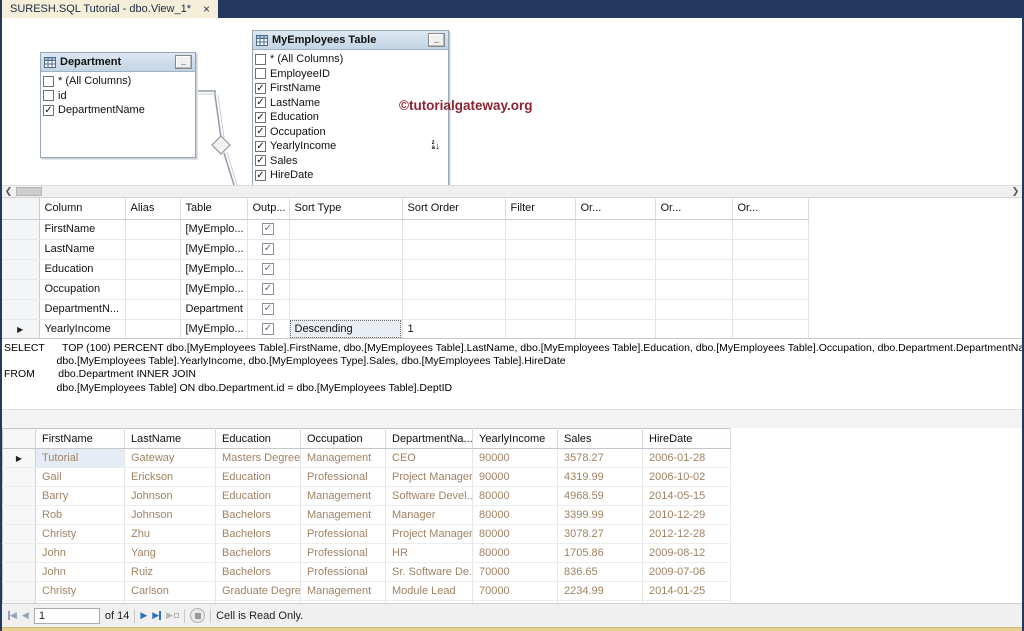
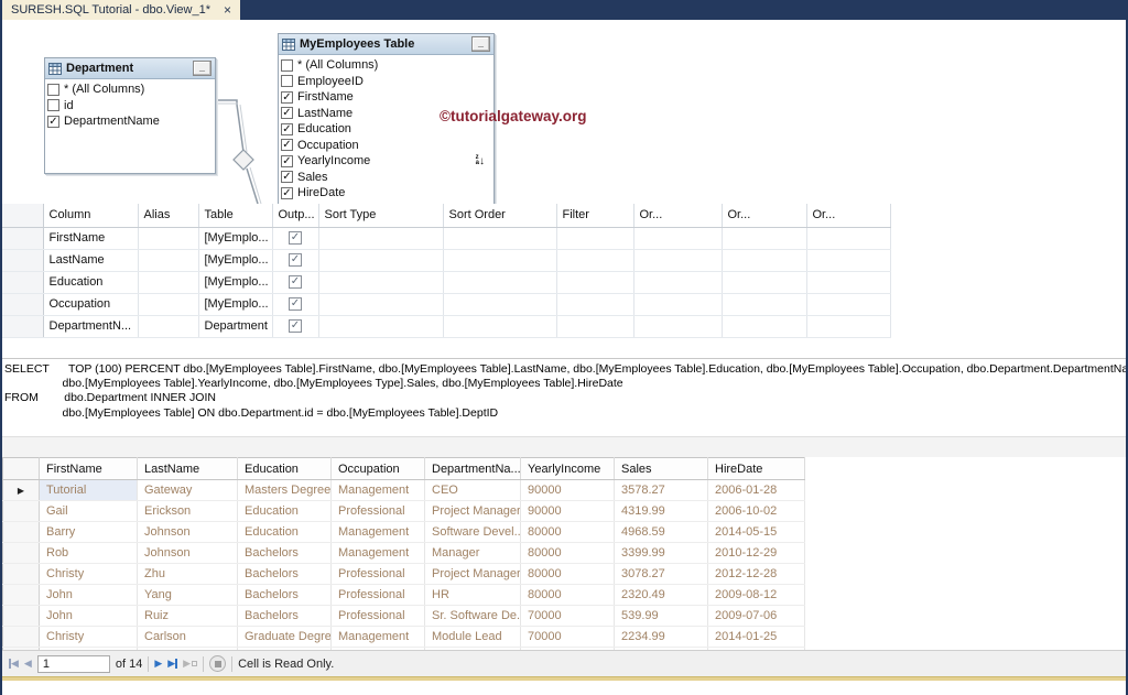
  SURESH.SQL Tutorial - dbo.View_1*
  ×
  Department
  _
  * (All Columns)
  id
  ✓
  DepartmentName
  MyEmployees Table
  _
  * (All Columns)
  EmployeeID
  ✓
  FirstName
  ✓
  LastName
  ✓
  Education
  ✓
  Occupation
  ✓
  YearlyIncome
  ↓
  ✓
  Sales
  ✓
  HireDate
  ©tutorialgateway.org
- ❮
- ❯
  	Column	Alias	Table	Outp...	Sort Type	Sort Order	Filter	Or...	Or...	Or...
  	FirstName		[MyEmplo...	✓
  	LastName		[MyEmplo...	✓
  	Education		[MyEmplo...	✓
  	Occupation		[MyEmplo...	✓
  	DepartmentN...		Department	✓
- ▶	YearlyIncome		[MyEmplo...	✓	Descending	1
  SELECT TOP (100) PERCENT dbo.[MyEmployees Table].FirstName, dbo.[MyEmployees Table].LastName, dbo.[MyEmployees Table].Education, dbo.[MyEmployees Table].Occupation, dbo.Department.DepartmentNa
  dbo.[MyEmployees Table].YearlyIncome, dbo.[MyEmployees Type].Sales, dbo.[MyEmployees Table].HireDate
  FROM dbo.Department INNER JOIN
  dbo.[MyEmployees Table] ON dbo.Department.id = dbo.[MyEmployees Table].DeptID
  	FirstName	LastName	Education	Occupation	DepartmentNa...	YearlyIncome	Sales	HireDate
  ▶	Tutorial	Gateway	Masters Degree	Management	CEO	90000	3578.27	2006-01-28
  	Gail	Erickson	Education	Professional	Project Manager	90000	4319.99	2006-10-02
  	Barry	Johnson	Education	Management	Software Devel..	80000	4968.59	2014-05-15
  	Rob	Johnson	Bachelors	Management	Manager	80000	3399.99	2010-12-29
  	Christy	Zhu	Bachelors	Professional	Project Manager	80000	3078.27	2012-12-28
- 	John	Yang	Bachelors	Professional	HR	80000	1705.86	2009-08-12
+ 	John	Yang	Bachelors	Professional	HR	80000	2320.49	2009-08-12
- 	John	Ruiz	Bachelors	Professional	Sr. Software De.	70000	836.65	2009-07-06
+ 	John	Ruiz	Bachelors	Professional	Sr. Software De.	70000	539.99	2009-07-06
  	Christy	Carlson	Graduate Degre	Management	Module Lead	70000	2234.99	2014-01-25
  ◀
  ◀
  1
  of 14
  ▶
  ▶
  ▶
  Cell is Read Only.
